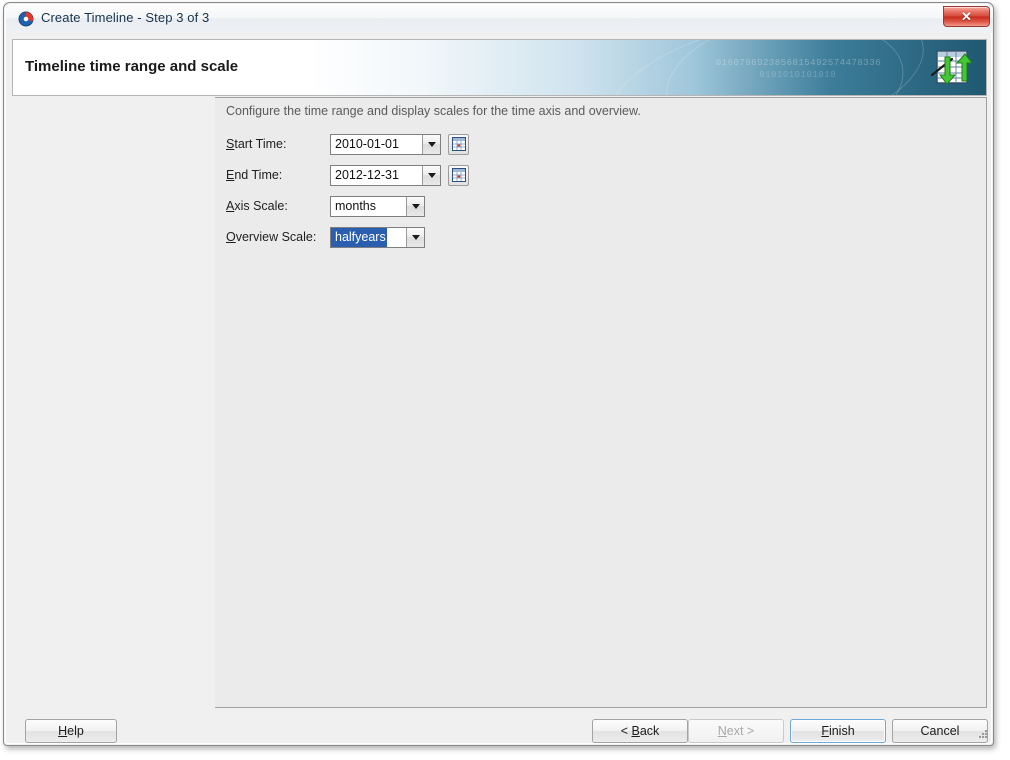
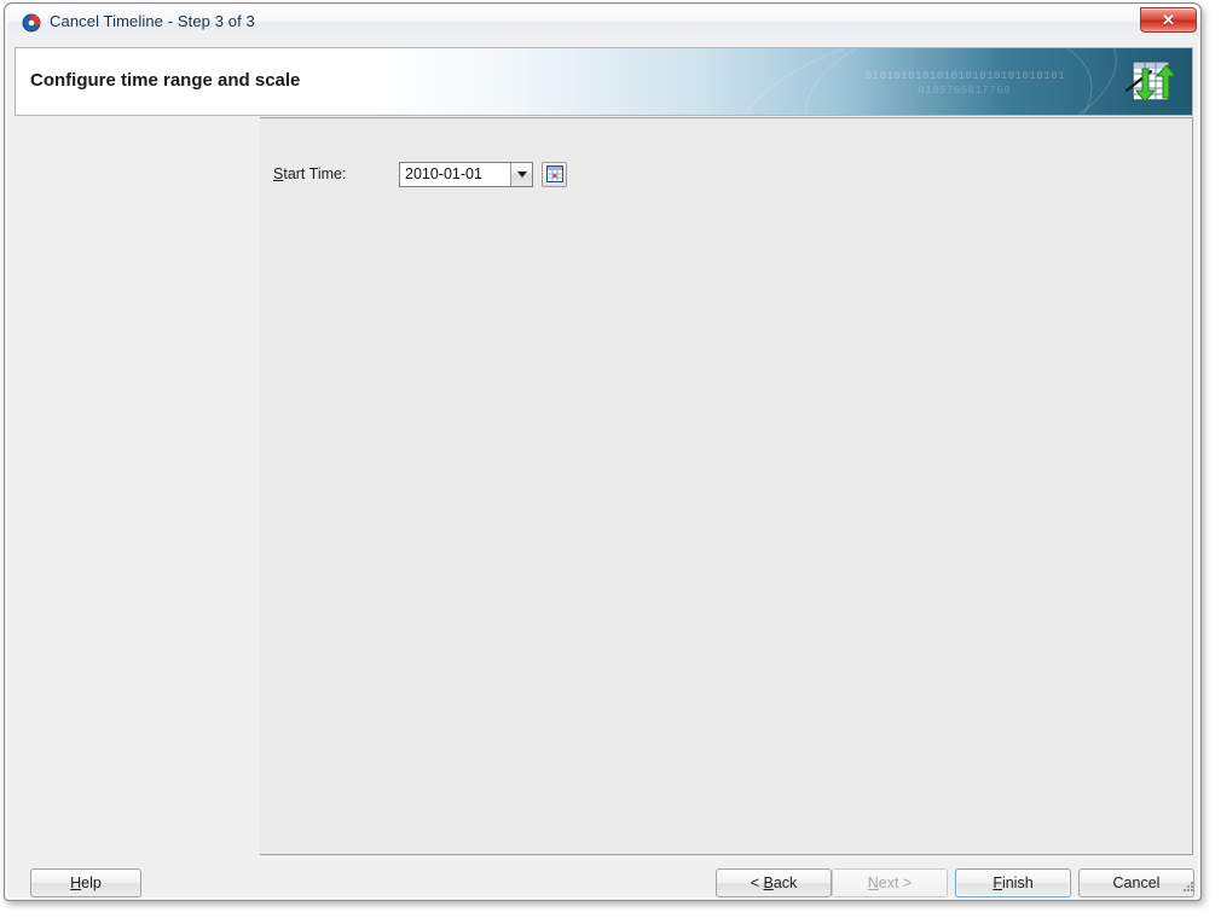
- Create Timeline - Step 3 of 3
+ Cancel Timeline - Step 3 of 3
  ✕
- Timeline time range and scale
+ Configure time range and scale
- 0160796923856815492574478336
+ 0101010101010101010101010101
- 0101010101010
+ 0185765817760
- Configure the time range and display scales for the time axis and overview.
  Start Time:
  2010-01-01
- End Time:
- 2012-12-31
- Axis Scale:
- months
- Overview Scale:
- halfyears
  H
  elp
  < Back
  Next >
  F
  inish
  Cancel
